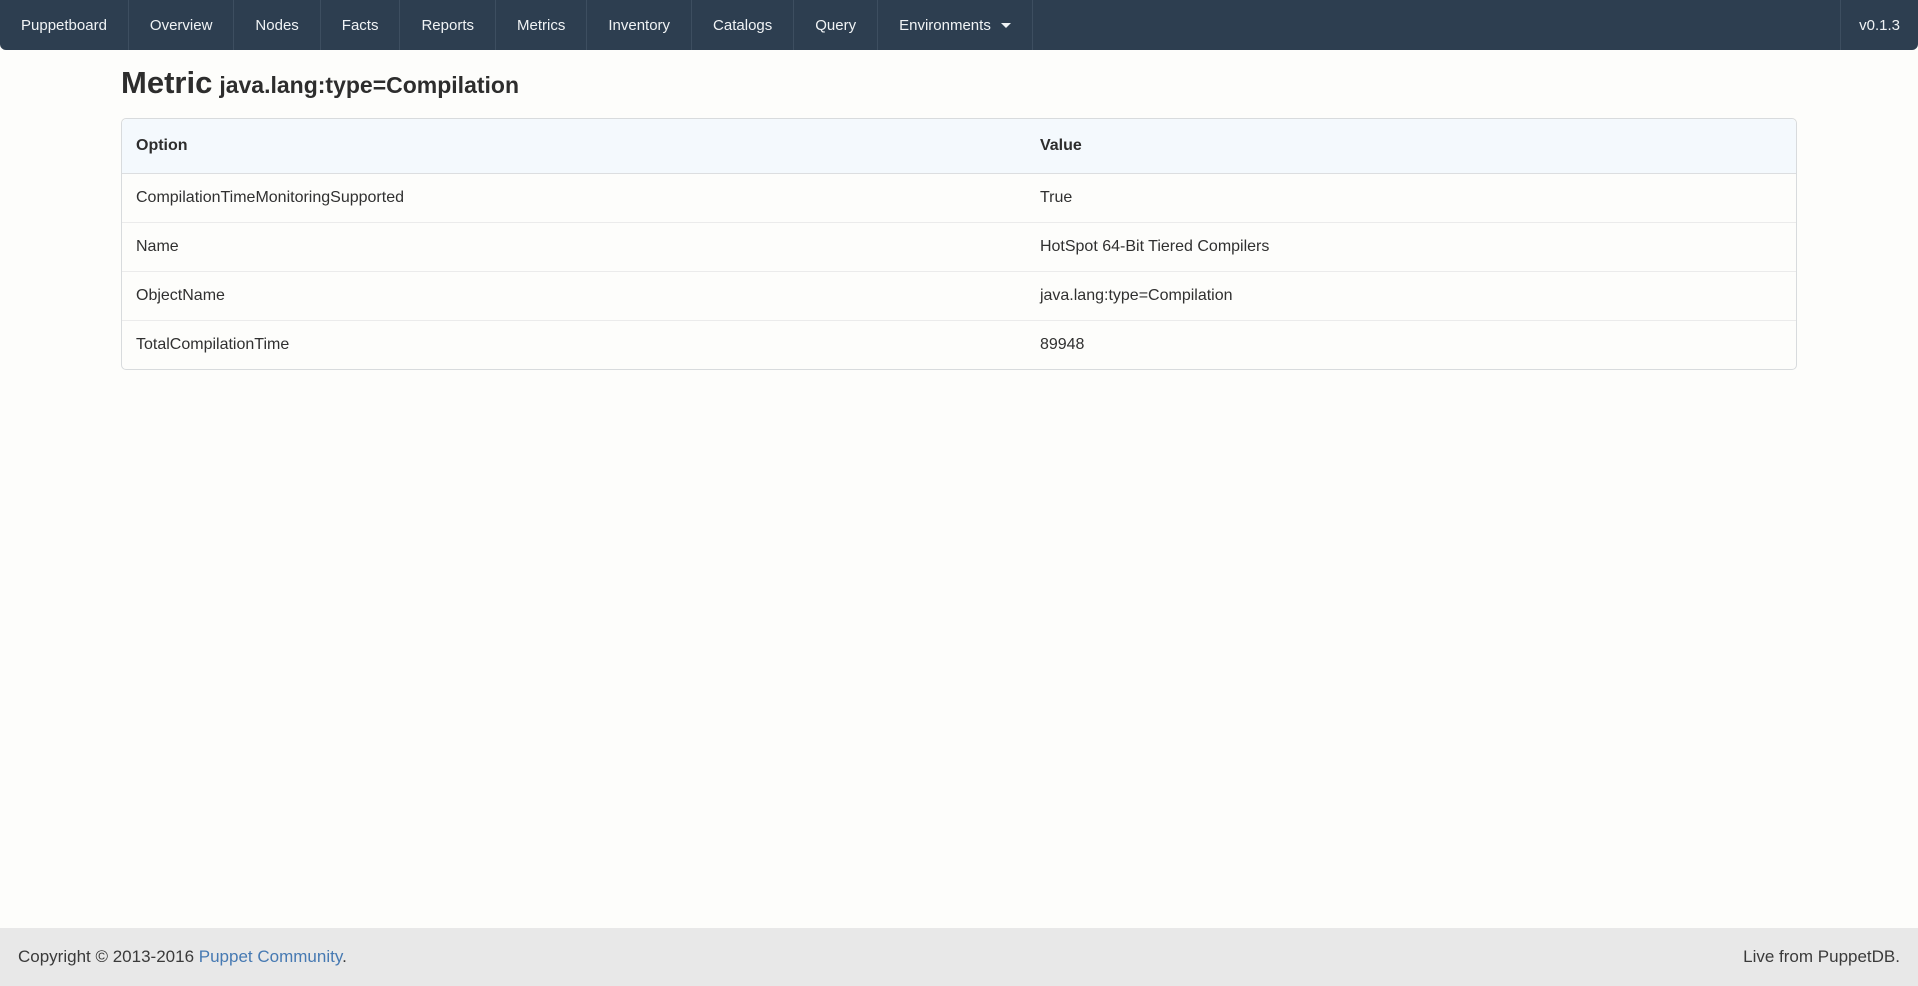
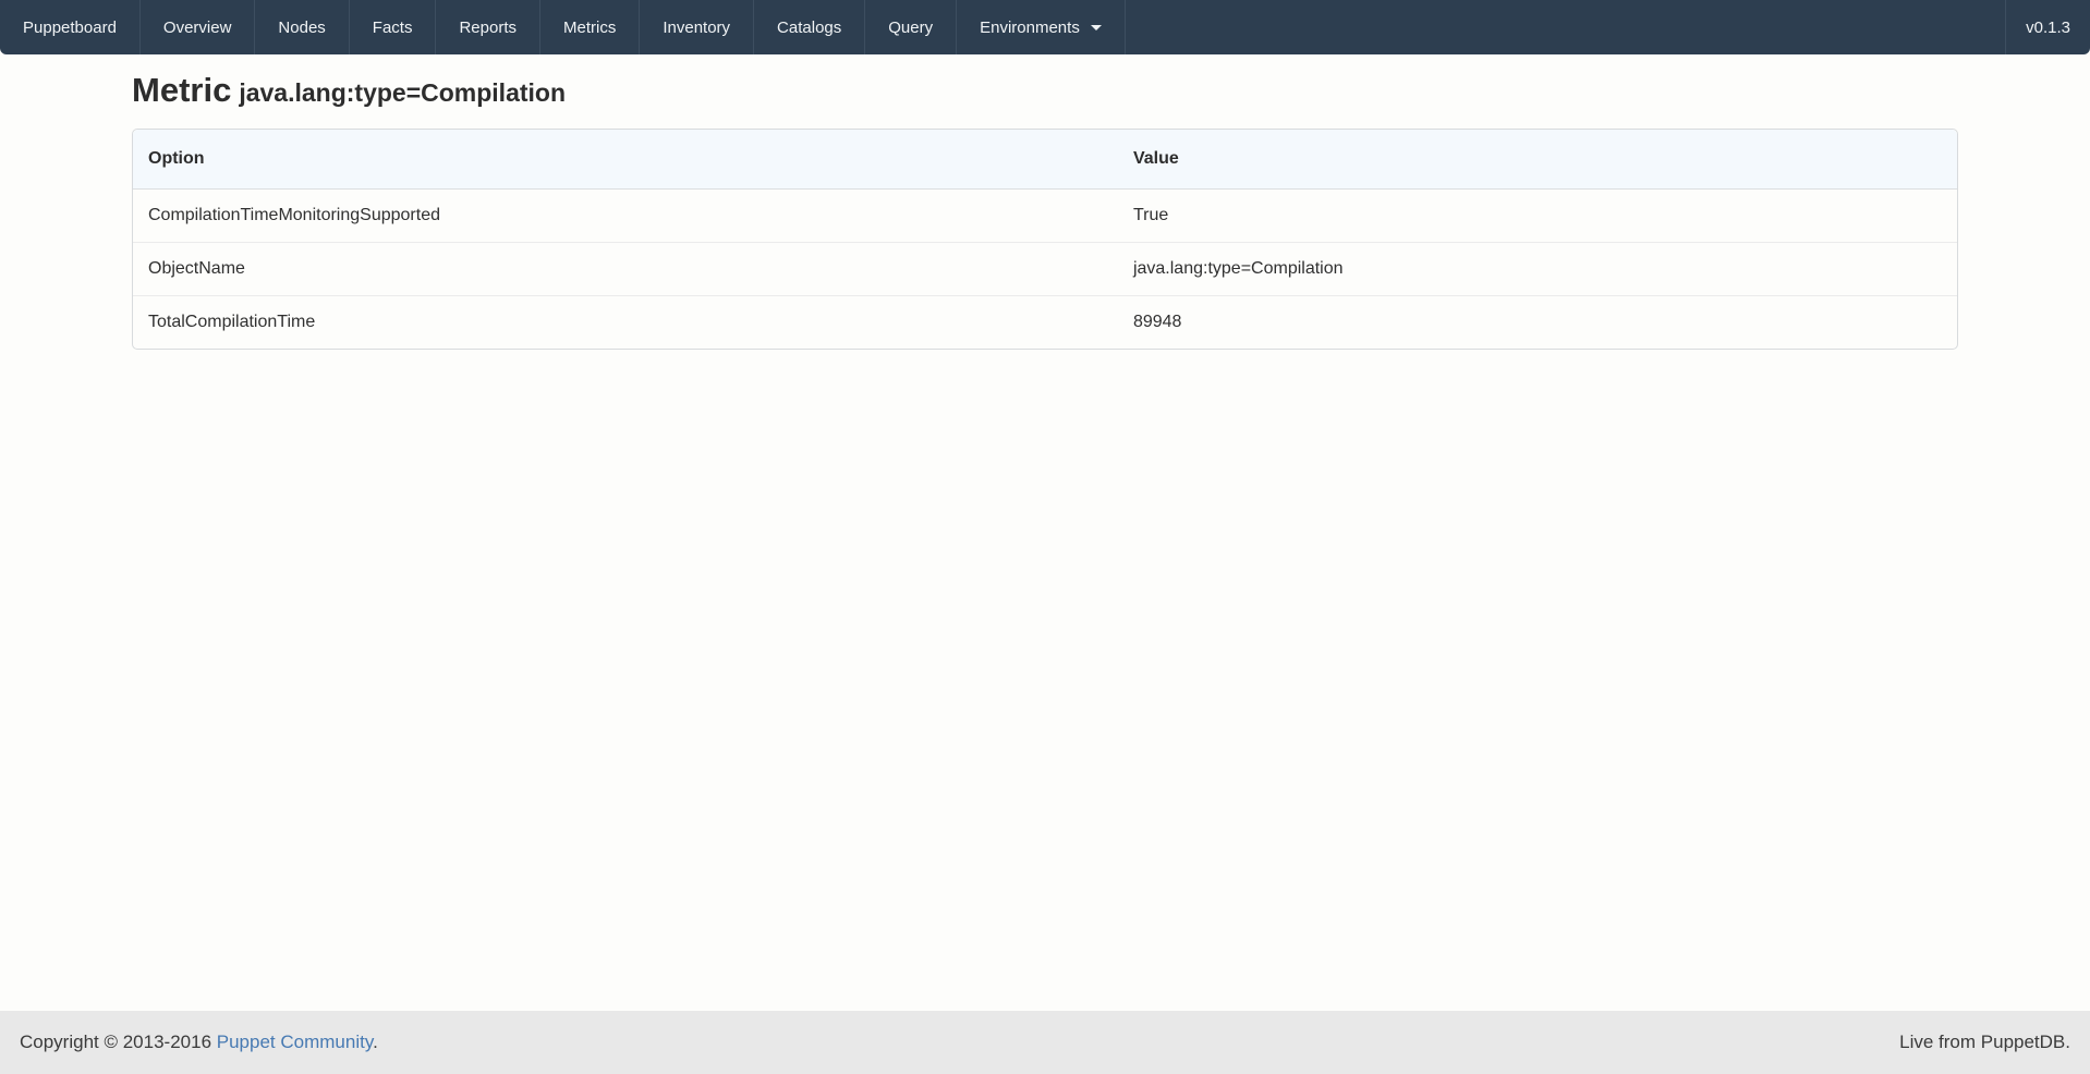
  Puppetboard
  Overview
  Nodes
  Facts
  Reports
  Metrics
  Inventory
  Catalogs
  Query
  Environments
  v0.1.3
  Metric java.lang:type=Compilation
  Option	Value
  CompilationTimeMonitoringSupported	True
- Name	HotSpot 64-Bit Tiered Compilers
  ObjectName	java.lang:type=Compilation
  TotalCompilationTime	89948
  Copyright © 2013-2016 Puppet Community.
  Live from PuppetDB.
